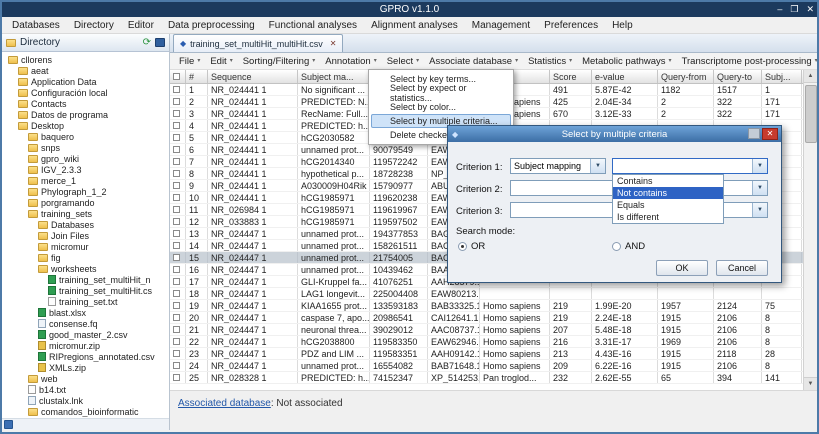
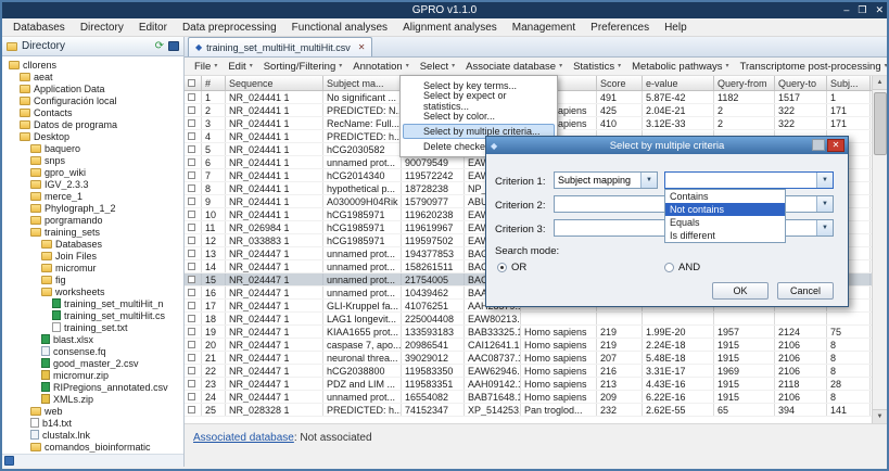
  GPRO v1.1.0
  –
  ❒
  ✕
  Databases
  Directory
  Editor
  Data preprocessing
  Functional analyses
  Alignment analyses
  Management
  Preferences
  Help
  Directory
  ⟳
  cllorens
  aeat
  Application Data
  Configuración local
  Contacts
  Datos de programa
  Desktop
  baquero
  snps
  gpro_wiki
  IGV_2.3.3
  merce_1
  Phylograph_1_2
  porgramando
  training_sets
  Databases
  Join Files
  micromur
  fig
  worksheets
  training_set_multiHit_n
  training_set_multiHit.cs
  training_set.txt
  blast.xlsx
  consense.fq
  good_master_2.csv
  micromur.zip
  RIPregions_annotated.csv
  XMLs.zip
  web
  b14.txt
  clustalx.lnk
  comandos_bioinformatic
  ◆
  training_set_multiHit_multiHit.csv
  ✕
  File
  Edit
  Sorting/Filtering
  Annotation
  Select
  Associate database
  Statistics
  Metabolic pathways
  Transcriptome post-processing
  #
  Sequence
  Subject ma...
  Score
  e-value
  Query-from
  Query-to
  Subj...
  1
  NR_024441 1
  No significant ...
  491
  5.87E-42
  1182
  1517
  1
  2
  NR_024441 1
  PREDICTED: N.
  425
- 2.04E-34
+ 2.04E-21
  2
  322
  171
  3
  NR_024441 1
  RecName: Full...
- 670
+ 410
  3.12E-33
  2
  322
  171
  4
  NR_024441 1
  PREDICTED: h..
  5
  NR_024441 1
  hCG2030582
  6
  NR_024441 1
  unnamed prot...
  90079549
  7
  NR_024441 1
  hCG2014340
  119572242
  8
  NR_024441 1
  hypothetical p...
  18728238
  9
  NR_024441 1
  A030009H04Rik
  15790977
  10
  NR_024441 1
  hCG1985971
  119620238
  11
  NR_026984 1
  hCG1985971
  119619967
  12
  NR_033883 1
  hCG1985971
  119597502
  13
  NR_024447 1
  unnamed prot...
  194377853
  14
  NR_024447 1
  unnamed prot...
  158261511
  15
  NR_024447 1
  unnamed prot...
  21754005
  16
  NR_024447 1
  unnamed prot...
  10439462
  17
  NR_024447 1
  GLI-Kruppel fa...
  41076251
  18
  NR_024447 1
  LAG1 longevit...
  225004408
  EAW80213.
  19
  NR_024447 1
  KIAA1655 prot...
  133593183
  BAB33325.1
  Homo sapiens
  219
  1.99E-20
  1957
  2124
  75
  20
  NR_024447 1
  caspase 7, apo...
  20986541
  CAI12641.1
  Homo sapiens
  219
  2.24E-18
  1915
  2106
  8
  21
  NR_024447 1
  neuronal threa...
  39029012
  AAC08737.1
  Homo sapiens
  207
  5.48E-18
  1915
  2106
  8
  22
  NR_024447 1
  hCG2038800
  119583350
  EAW62946.
  Homo sapiens
  216
  3.31E-17
  1969
  2106
  8
  23
  NR_024447 1
  PDZ and LIM ...
  119583351
  AAH09142.1
  Homo sapiens
  213
  4.43E-16
  1915
  2118
  28
  24
  NR_024447 1
  unnamed prot...
  16554082
  BAB71648.1
  Homo sapiens
  209
  6.22E-16
  1915
  2106
  8
  25
  NR_028328 1
  PREDICTED: h...
  74152347
  XP_514253.
  Pan troglod...
  232
  2.62E-55
  65
  394
  141
  Associated database: Not associated
  Select by key terms...
  Select by expect or statistics...
  Select by color...
  Select by multiple criteria...
  Delete checke
  ◆
  Select by multiple criteria
  ✕
  Criterion 1:
  Subject mapping
  Contains
  Not contains
  Equals
  Is different
  Criterion 2:
  Criterion 3:
  Search mode:
  OR
  AND
  OK
  Cancel
